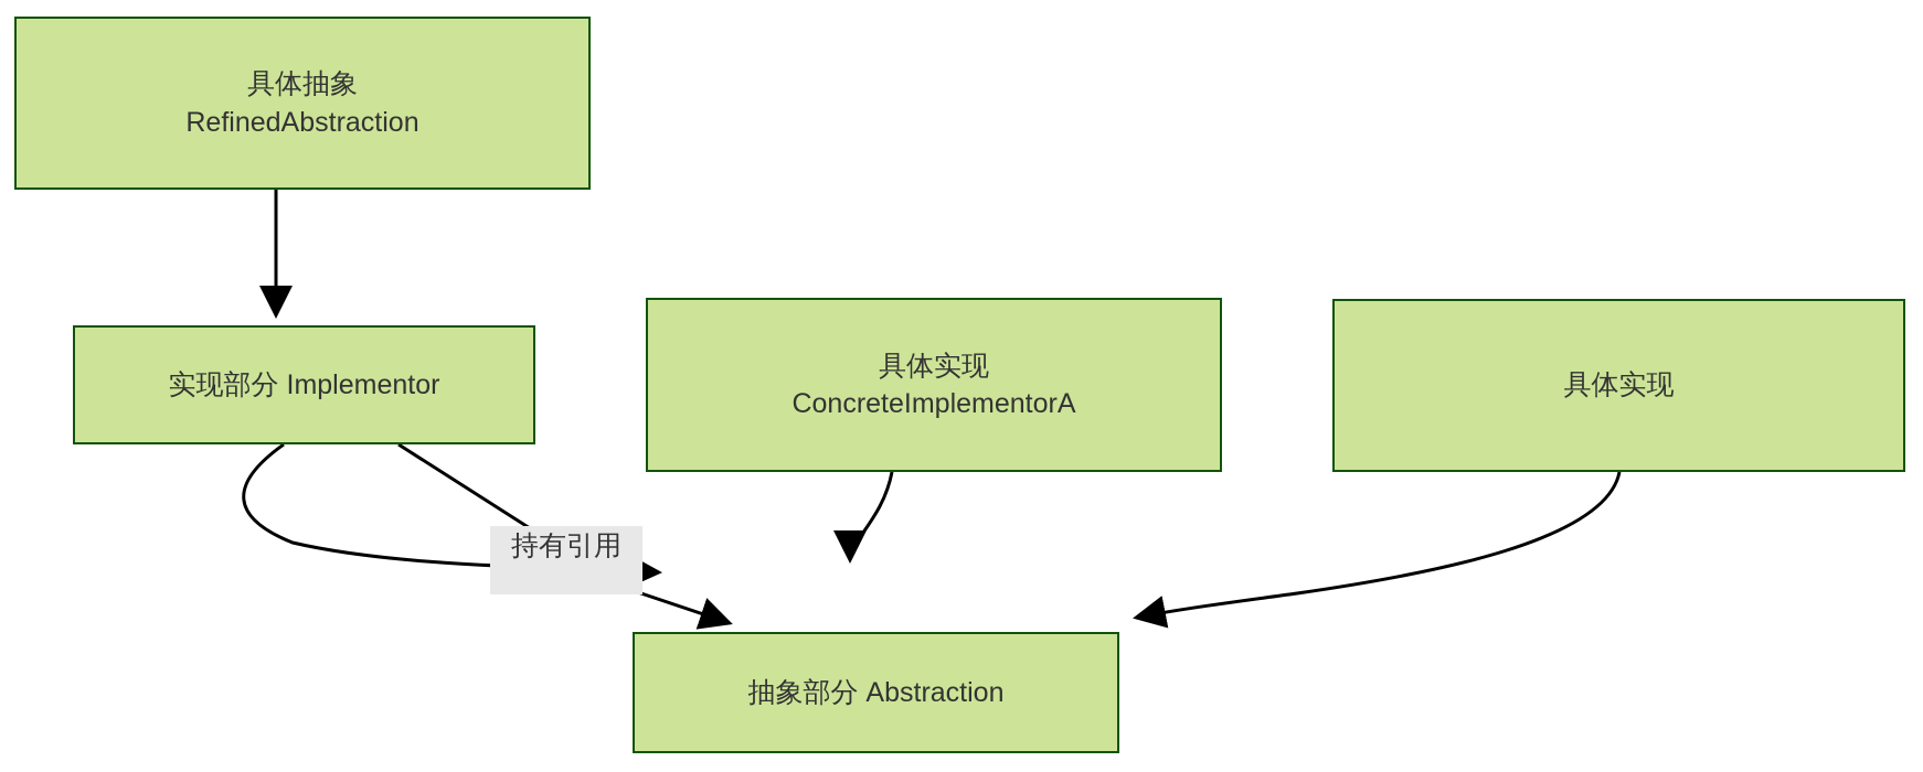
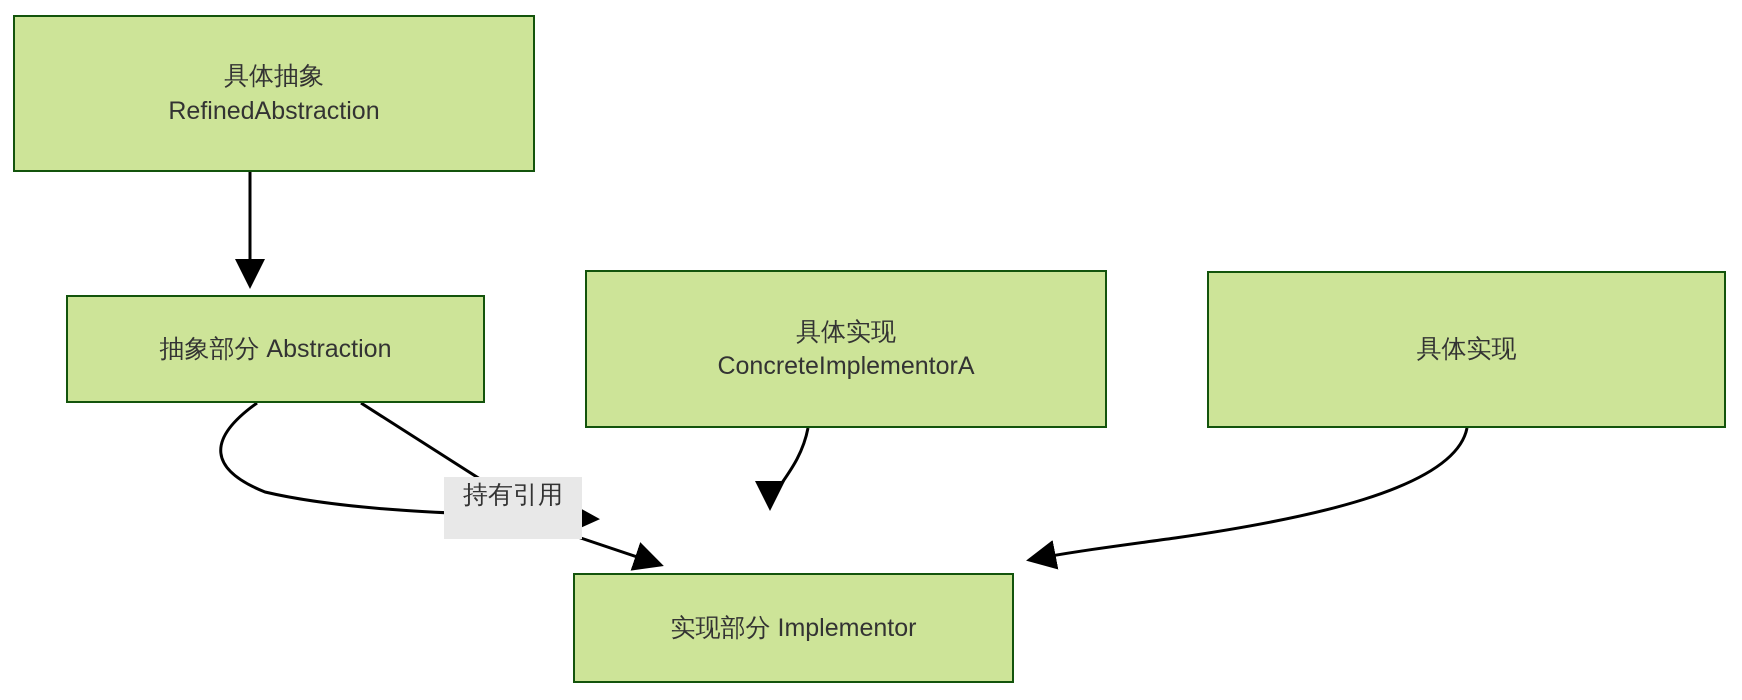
  具体抽象
  RefinedAbstraction
- 实现部分 Implementor
+ 抽象部分 Abstraction
  具体实现
  ConcreteImplementorA
  具体实现
- 抽象部分 Abstraction
+ 实现部分 Implementor
  持有引用
